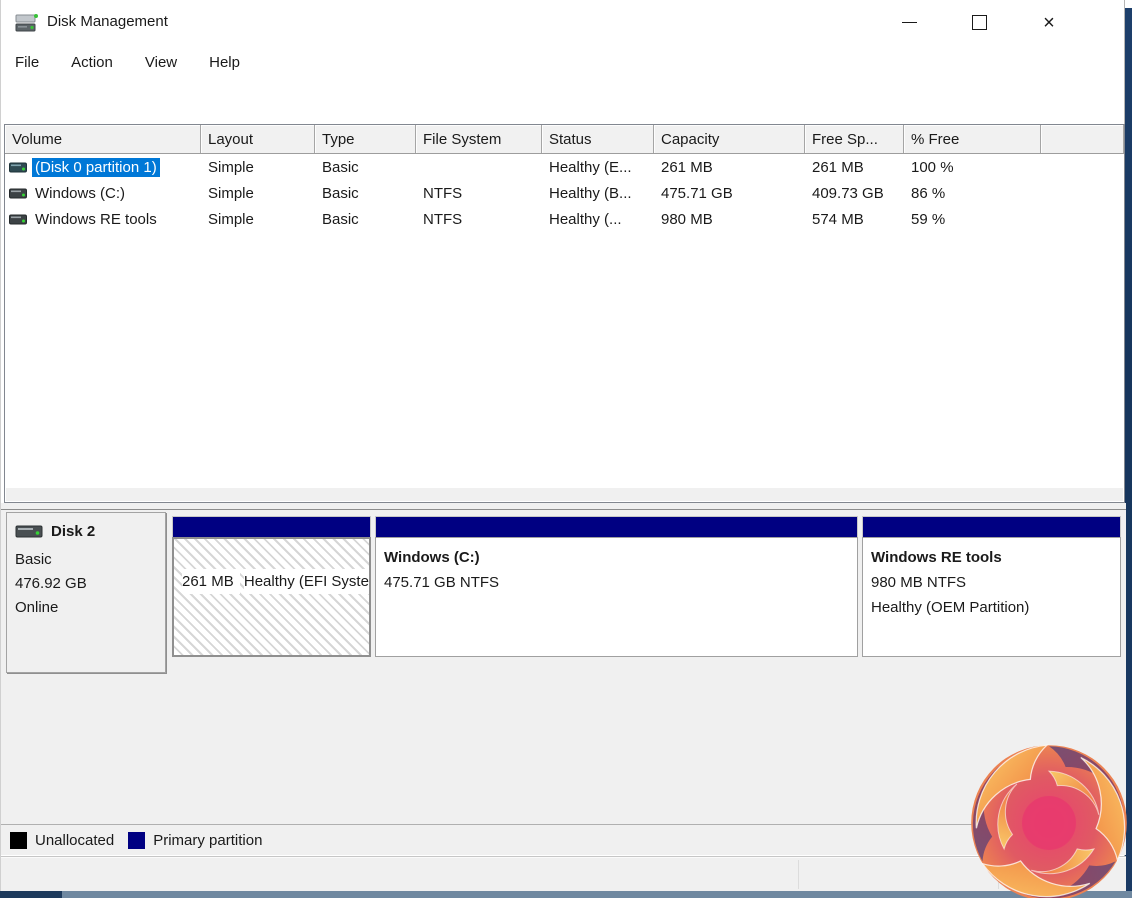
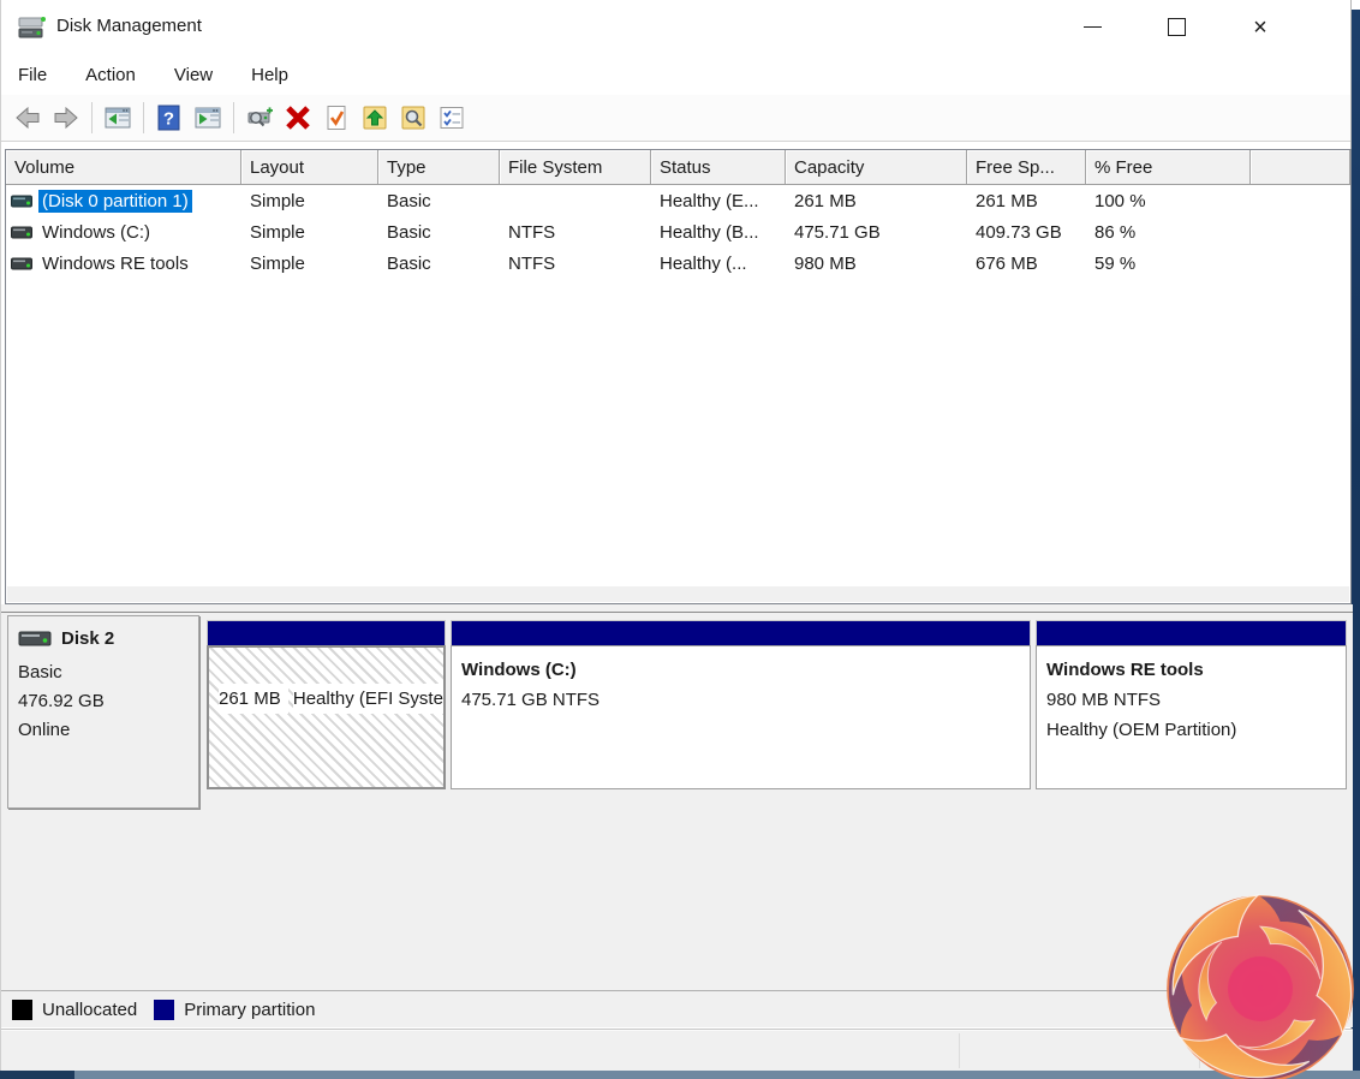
  Disk Management
  ×
  File
  Action
  View
  Help
+ ?
  Volume
  Layout
  Type
  File System
  Status
  Capacity
  Free Sp...
  % Free
  (Disk 0 partition 1)
  Simple
  Basic
  Healthy (E...
  261 MB
  261 MB
  100 %
  Windows (C:)
  Simple
  Basic
  NTFS
  Healthy (B...
  475.71 GB
  409.73 GB
  86 %
  Windows RE tools
  Simple
  Basic
  NTFS
  Healthy (...
  980 MB
- 574 MB
+ 676 MB
  59 %
  Disk 2
  Basic
  476.92 GB
  Online
  261 MB Healthy (EFI Syste
  Windows (C:)
  475.71 GB NTFS
  Windows RE tools
  980 MB NTFS
  Healthy (OEM Partition)
  Unallocated
  Primary partition
